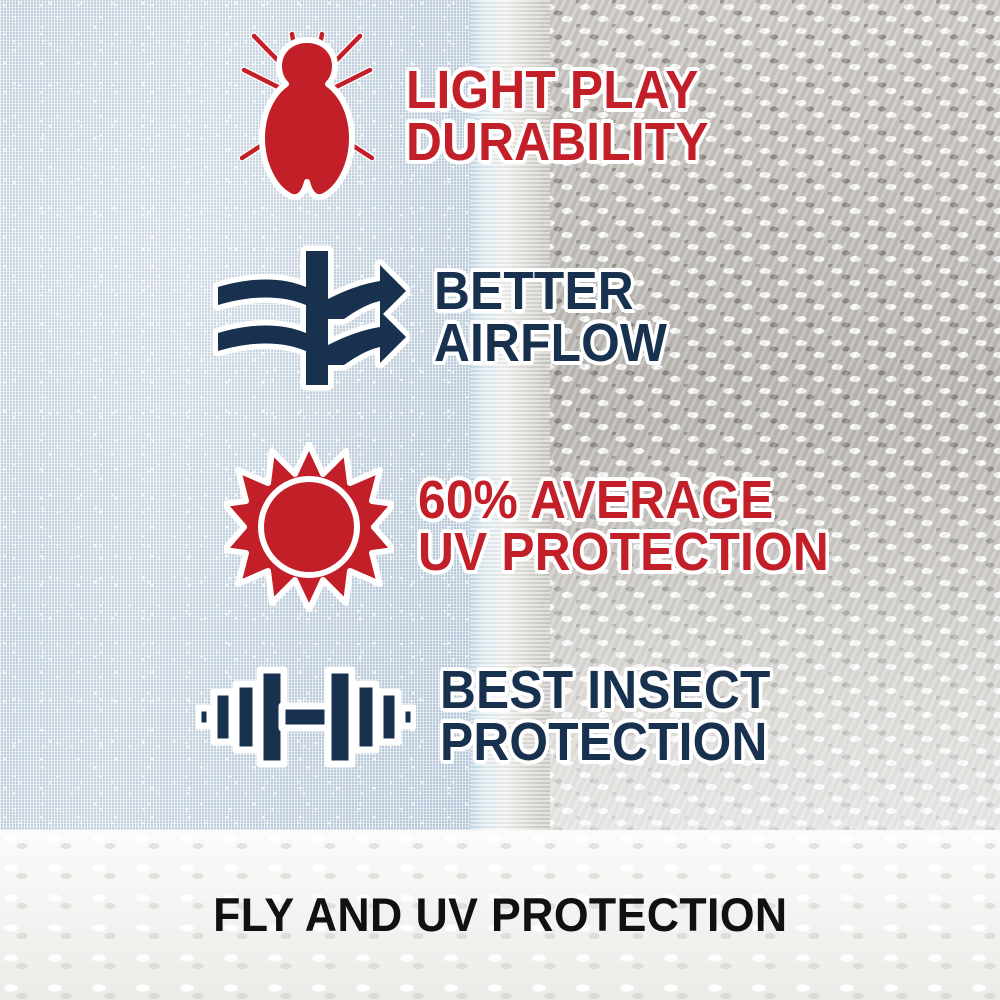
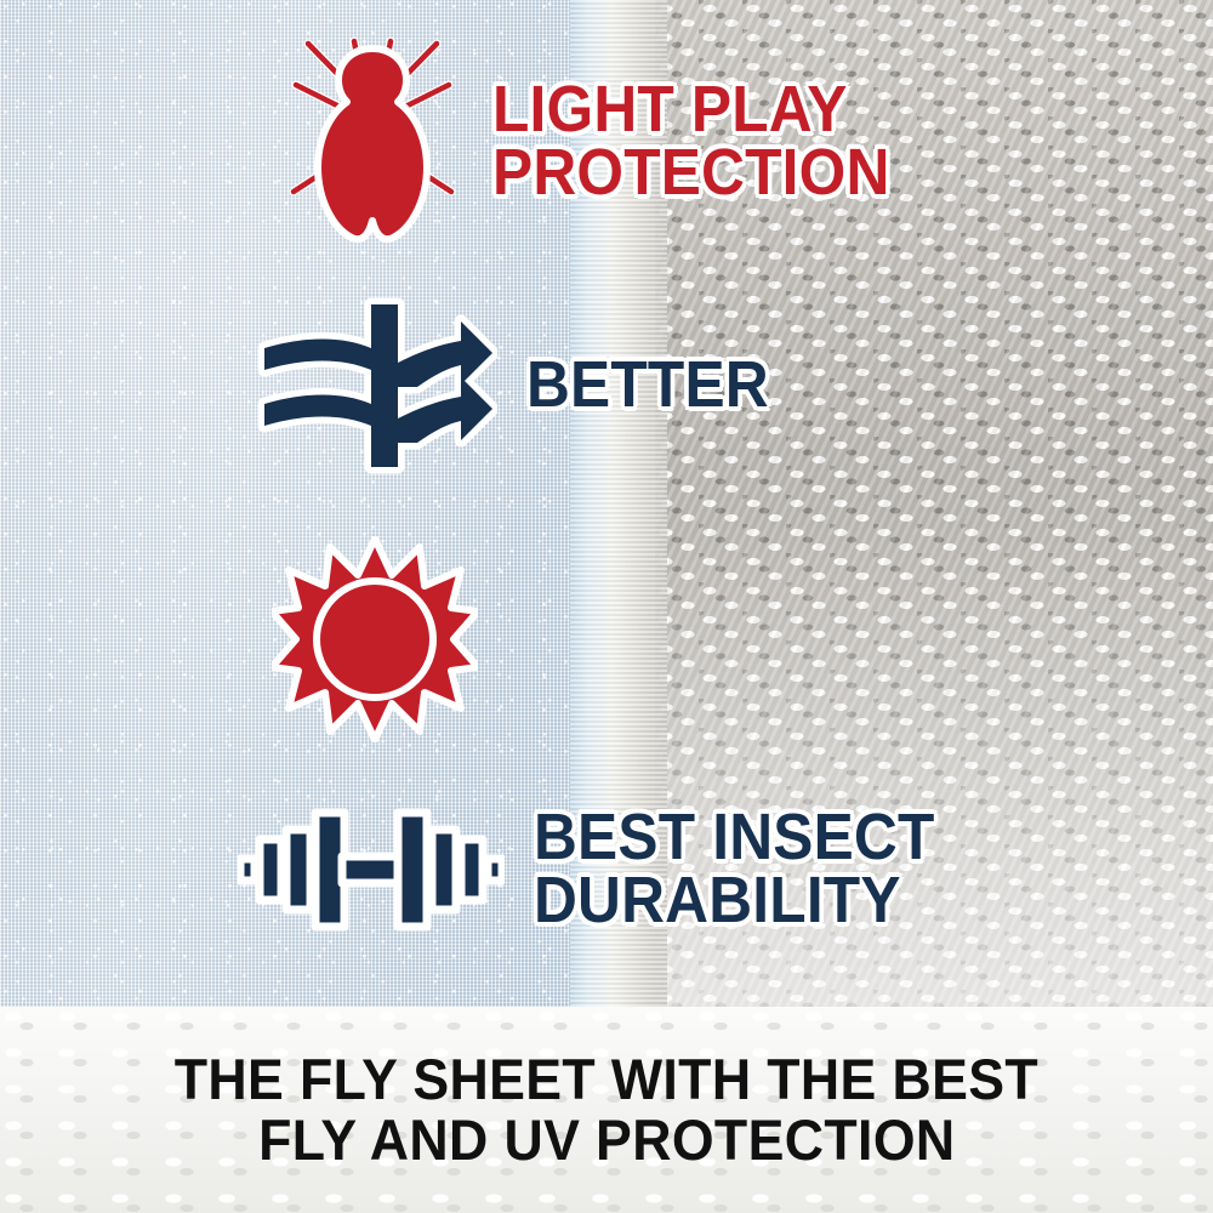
  LIGHT PLAY
- DURABILITY
+ PROTECTION
  BETTER
- AIRFLOW
- 60% AVERAGE
- UV PROTECTION
  BEST INSECT
- PROTECTION
+ DURABILITY
+ THE FLY SHEET WITH THE BEST
  FLY AND UV PROTECTION
